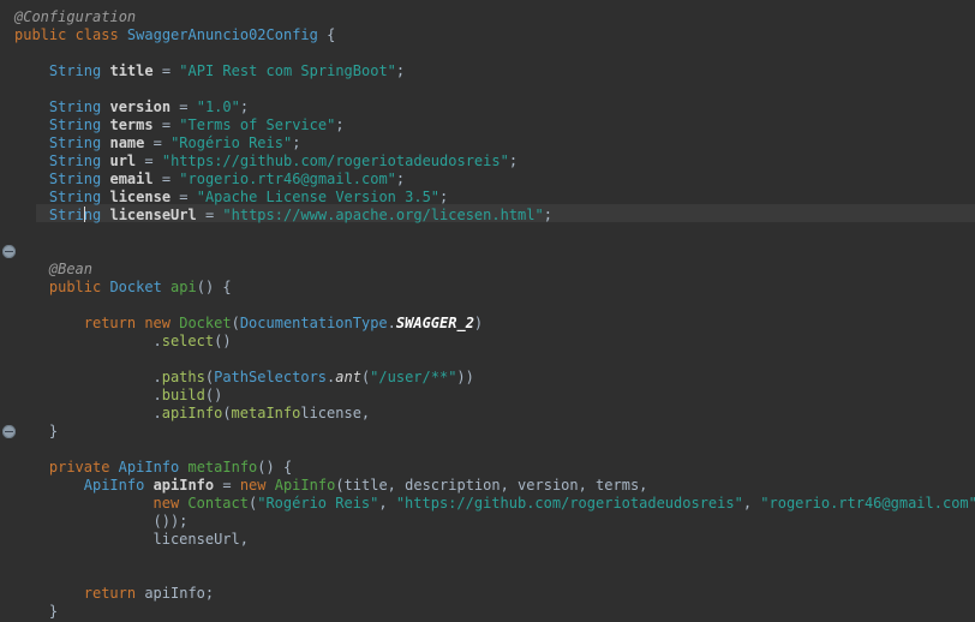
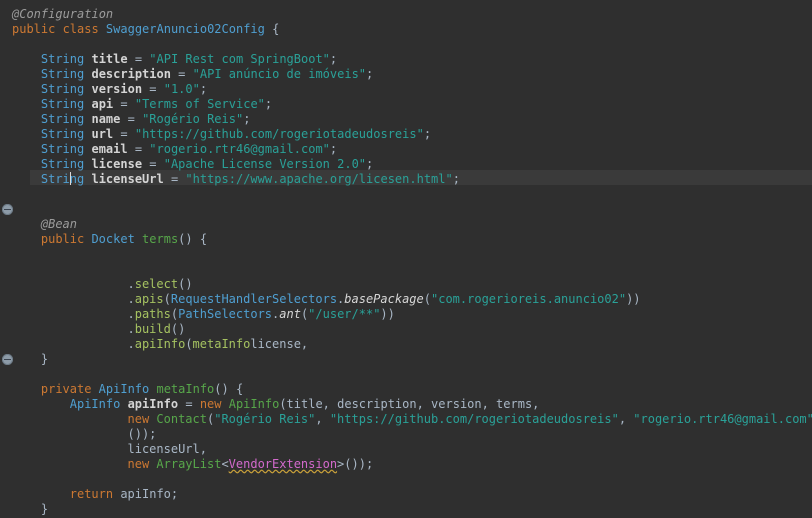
  @Configuration
  public class SwaggerAnuncio02Config {
  String title = "API Rest com SpringBoot";
+ String description = "API anúncio de imóveis";
  String version = "1.0";
- String terms = "Terms of Service";
+ String api = "Terms of Service";
  String name = "Rogério Reis";
  String url = "https://github.com/rogeriotadeudosreis";
  String email = "rogerio.rtr46@gmail.com";
- String license = "Apache License Version 3.5";
+ String license = "Apache License Version 2.0";
  String licenseUrl = "https://www.apache.org/licesen.html";
  @Bean
- public Docket api() {
+ public Docket terms() {
- return new Docket(DocumentationType.SWAGGER_2)
  .select()
+ .apis(RequestHandlerSelectors.basePackage("com.rogerioreis.anuncio02"))
  .paths(PathSelectors.ant("/user/**"))
  .build()
  .apiInfo(metaInfolicense,
  }
  private ApiInfo metaInfo() {
  ApiInfo apiInfo = new ApiInfo(title, description, version, terms,
  new Contact("Rogério Reis", "https://github.com/rogeriotadeudosreis", "rogerio.rtr46@gmail.com"
  ());
  licenseUrl,
+ new ArrayList<VendorExtension>());
  return apiInfo;
  }
